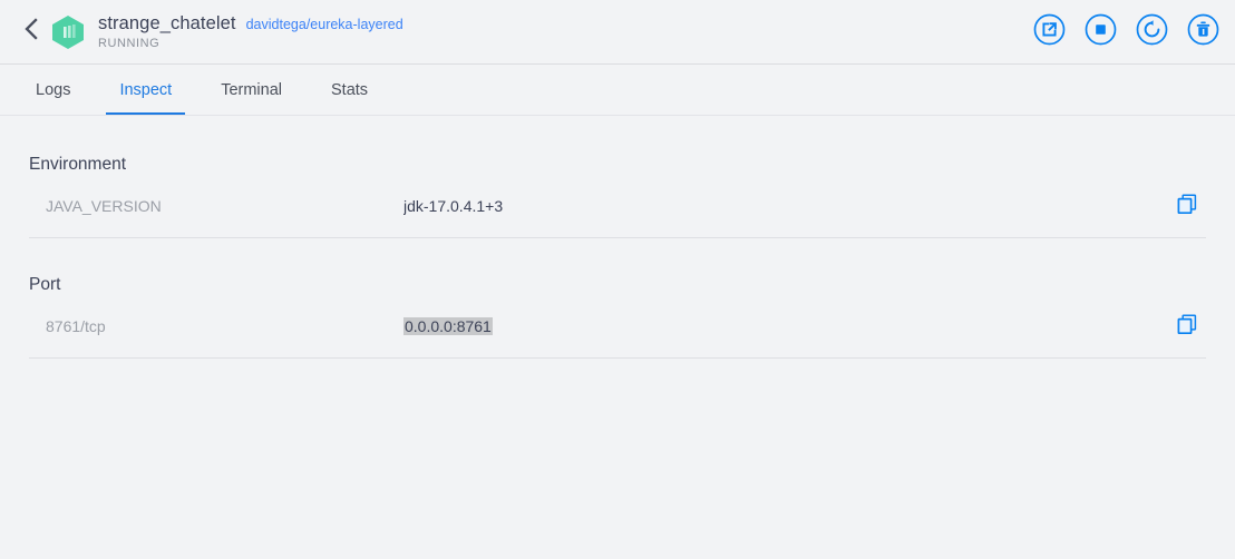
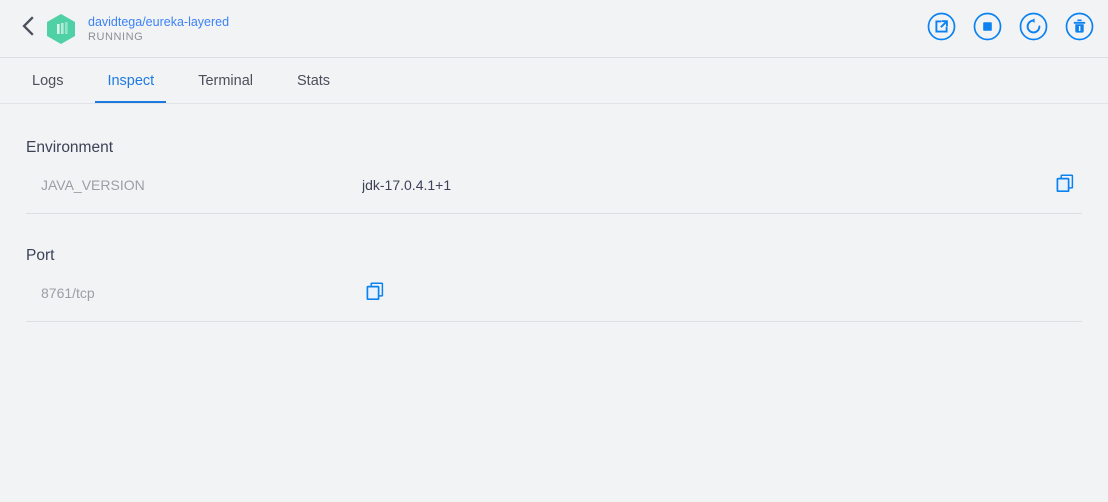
- strange_chatelet
  davidtega/eureka-layered
  RUNNING
  Logs
  Inspect
  Terminal
  Stats
  Environment
  JAVA_VERSION
- jdk-17.0.4.1+3
+ jdk-17.0.4.1+1
  Port
  8761/tcp
- 0.0.0.0:8761
